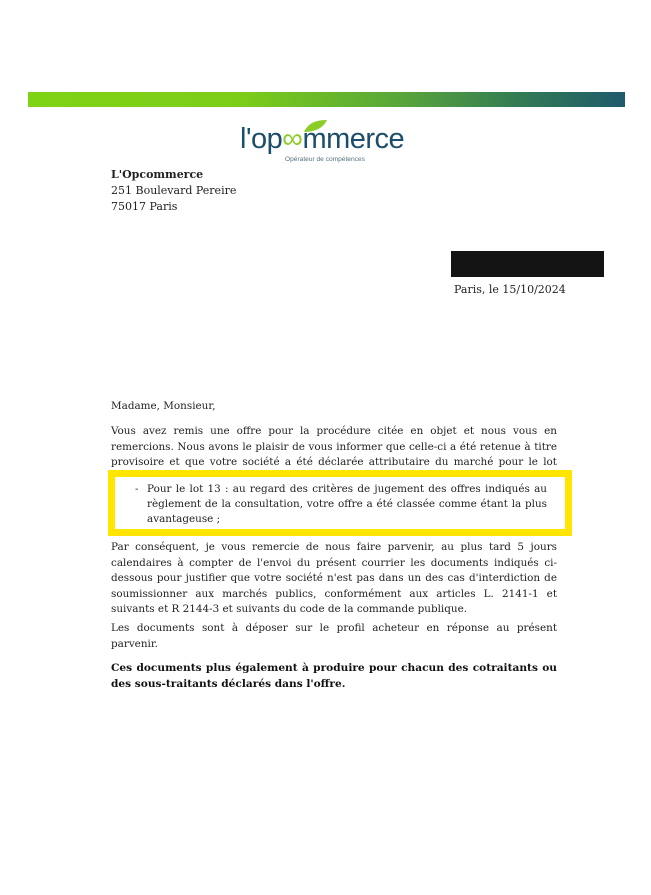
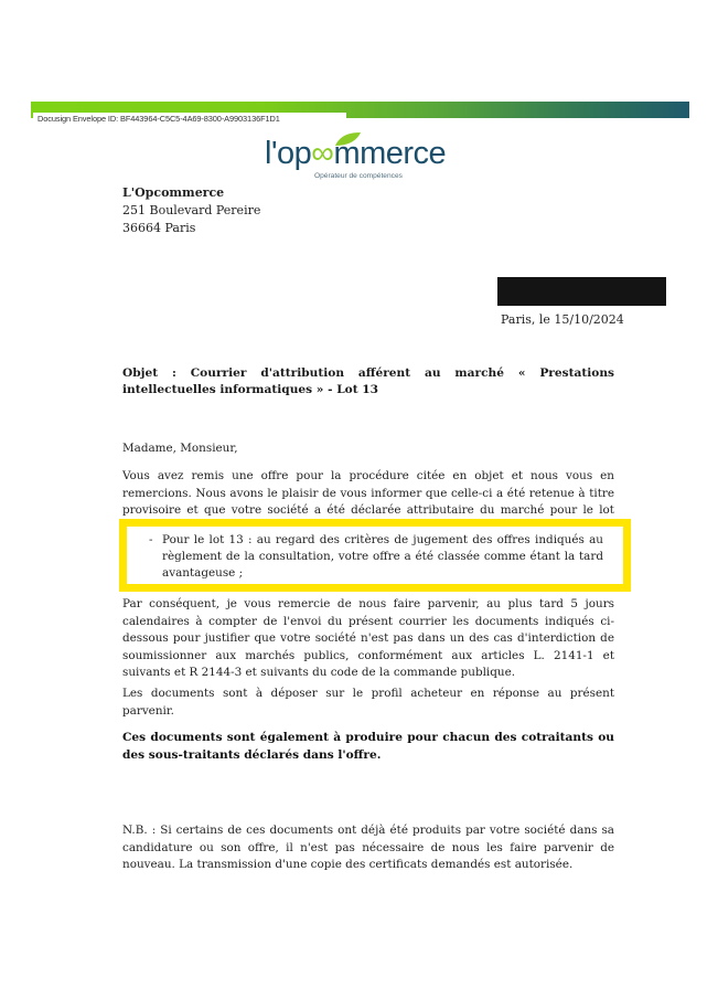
+ Docusign Envelope ID: BF443964-C5C5-4A69-8300-A9903136F1D1
  l'op∞mmerce
  L'Opcommerce
  251 Boulevard Pereire
- 75017 Paris
+ 36664 Paris
  Paris, le 15/10/2024
+ Objet : Courrier d'attribution afférent au marché « Prestations intellectuelles informatiques » - Lot 13
  Madame, Monsieur,
  Vous avez remis une offre pour la procédure citée en objet et nous vous en remercions. Nous avons le plaisir de vous informer que celle-ci a été retenue à titre provisoire et que votre société a été déclarée attributaire du marché pour le lot
  -
- Pour le lot 13 : au regard des critères de jugement des offres indiqués au règlement de la consultation, votre offre a été classée comme étant la plus avantageuse ;
+ Pour le lot 13 : au regard des critères de jugement des offres indiqués au règlement de la consultation, votre offre a été classée comme étant la tard avantageuse ;
  Par conséquent, je vous remercie de nous faire parvenir, au plus tard 5 jours calendaires à compter de l'envoi du présent courrier les documents indiqués ci-dessous pour justifier que votre société n'est pas dans un des cas d'interdiction de soumissionner aux marchés publics, conformément aux articles L. 2141-1 et suivants et R 2144-3 et suivants du code de la commande publique.
  Les documents sont à déposer sur le profil acheteur en réponse au présent parvenir.
- Ces documents plus également à produire pour chacun des cotraitants ou des sous-traitants déclarés dans l'offre.
+ Ces documents sont également à produire pour chacun des cotraitants ou des sous-traitants déclarés dans l'offre.
+ N.B. : Si certains de ces documents ont déjà été produits par votre société dans sa candidature ou son offre, il n'est pas nécessaire de nous les faire parvenir de nouveau. La transmission d'une copie des certificats demandés est autorisée.
